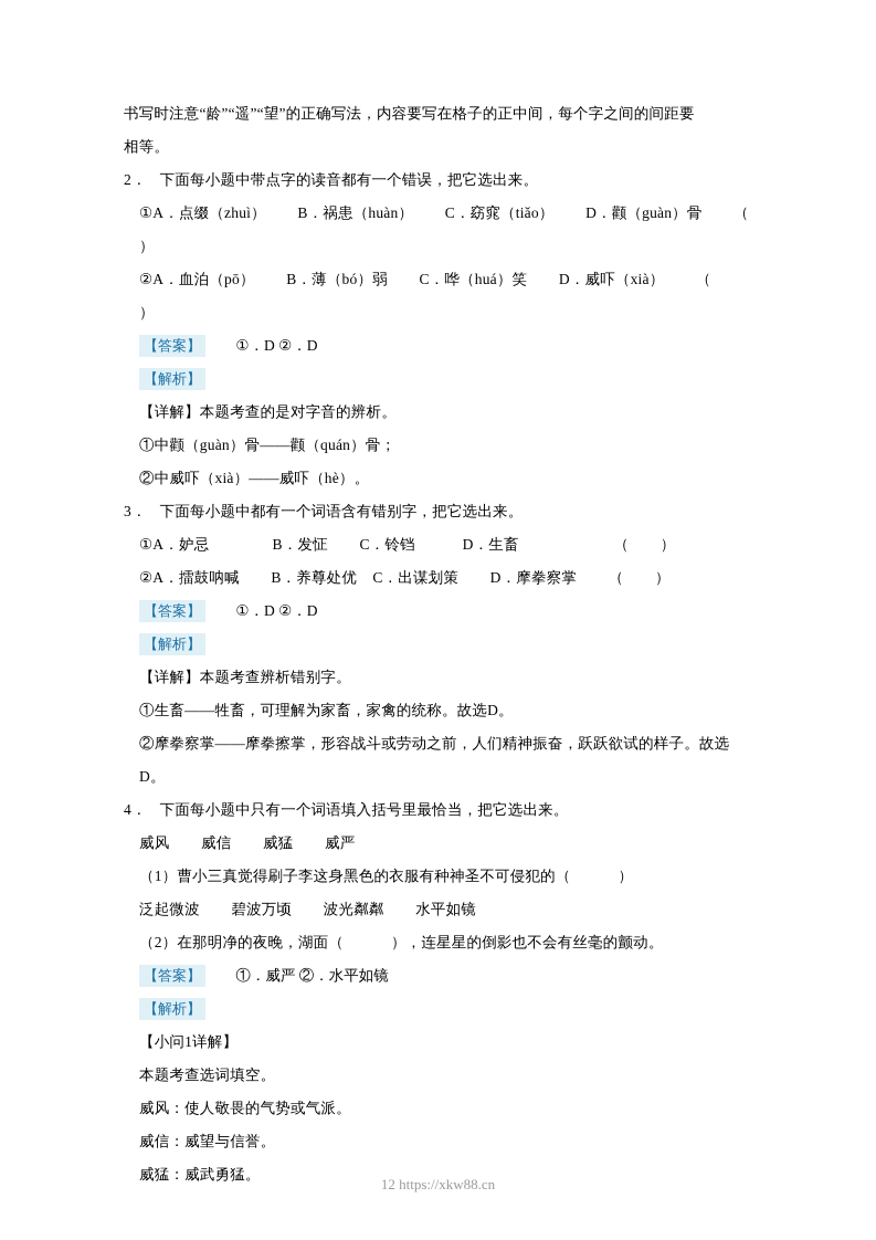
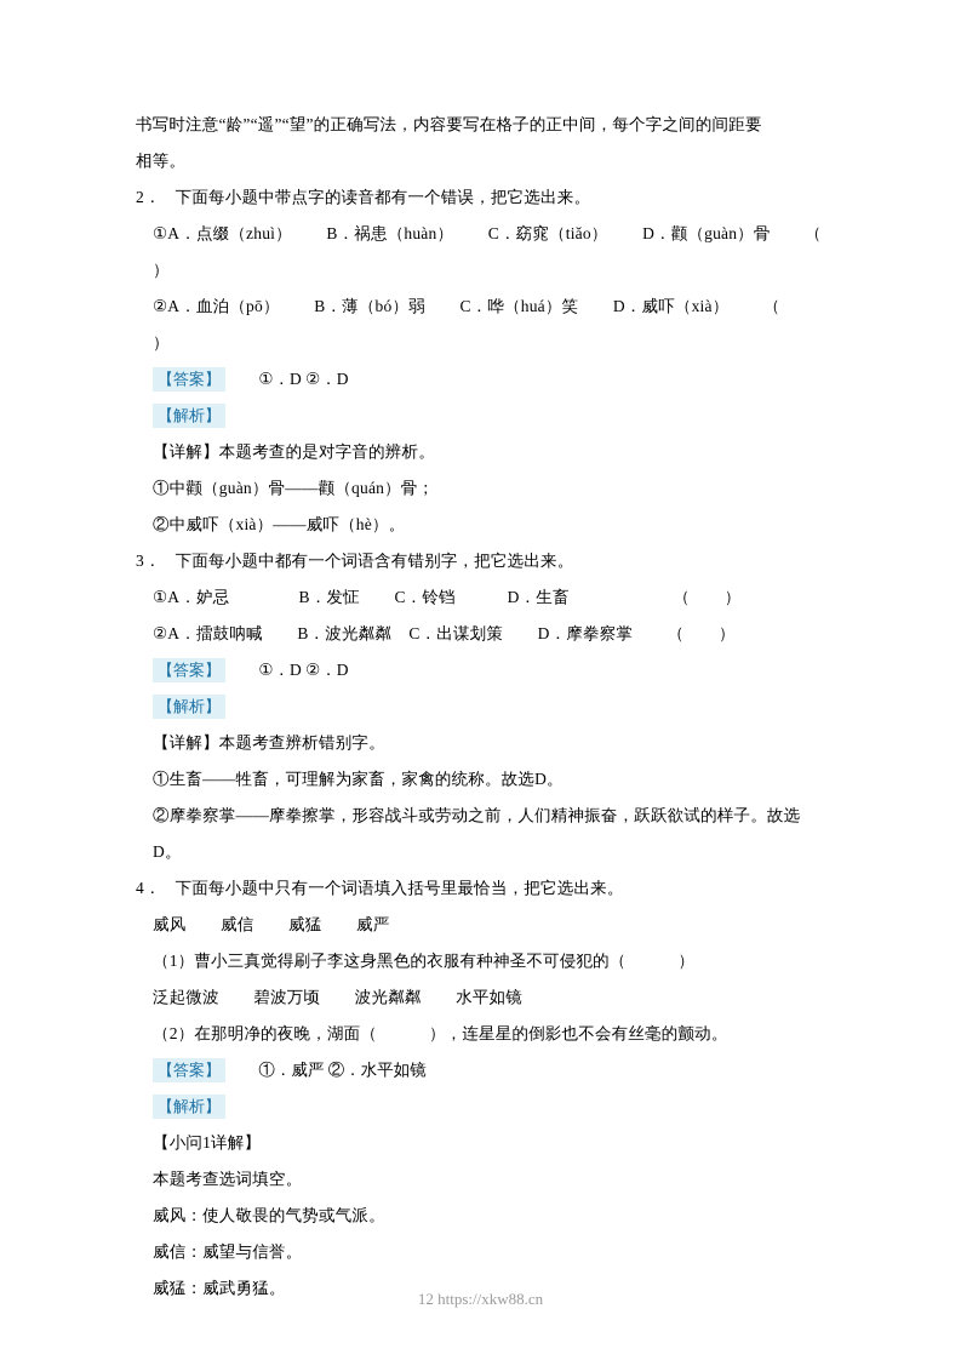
  书写时注意“龄”“遥”“望”的正确写法，内容要写在格子的正中间，每个字之间的间距要
  相等。
  2． 下面每小题中带点字的读音都有一个错误，把它选出来。
  ①A．点缀（zhuì） B．祸患（huàn） C．窈窕（tiǎo） D．颧（guàn）骨 （ ）
  ②A．血泊（pō） B．薄（bó）弱 C．哗（huá）笑 D．威吓（xià） （ ）
  【答案】 ①．D ②．D
  【解析】
  【详解】本题考查的是对字音的辨析。
  ①中颧（guàn）骨——颧（quán）骨；
  ②中威吓（xià）——威吓（hè）。
  3． 下面每小题中都有一个词语含有错别字，把它选出来。
  ①A．妒忌 B．发怔 C．铃铛 D．生畜 （ ）
- ②A．擂鼓呐喊 B．养尊处优 C．出谋划策 D．摩拳察掌 （ ）
+ ②A．擂鼓呐喊 B．波光粼粼 C．出谋划策 D．摩拳察掌 （ ）
  【答案】 ①．D ②．D
  【解析】
  【详解】本题考查辨析错别字。
  ①生畜——牲畜，可理解为家畜，家禽的统称。故选D。
  ②摩拳察掌——摩拳擦掌，形容战斗或劳动之前，人们精神振奋，跃跃欲试的样子。故选D。
  4． 下面每小题中只有一个词语填入括号里最恰当，把它选出来。
  威风 威信 威猛 威严
  （1）曹小三真觉得刷子李这身黑色的衣服有种神圣不可侵犯的（ ）
  泛起微波 碧波万顷 波光粼粼 水平如镜
  （2）在那明净的夜晚，湖面（ ），连星星的倒影也不会有丝毫的颤动。
  【答案】 ①．威严 ②．水平如镜
  【解析】
  【小问1详解】
  本题考查选词填空。
  威风：使人敬畏的气势或气派。
  威信：威望与信誉。
  威猛：威武勇猛。
  12 https://xkw88.cn
